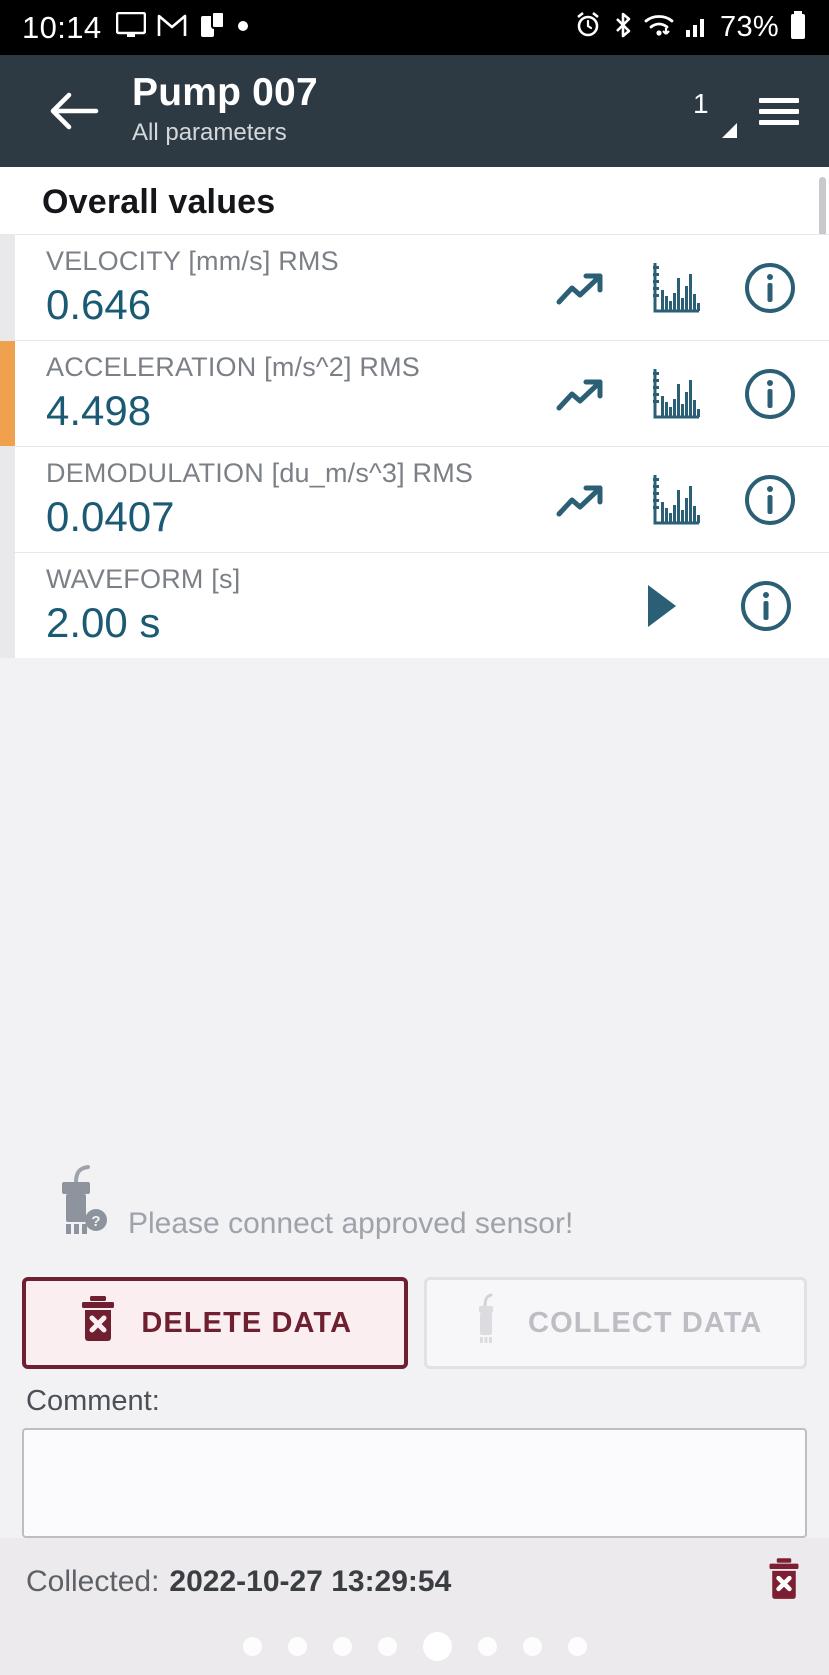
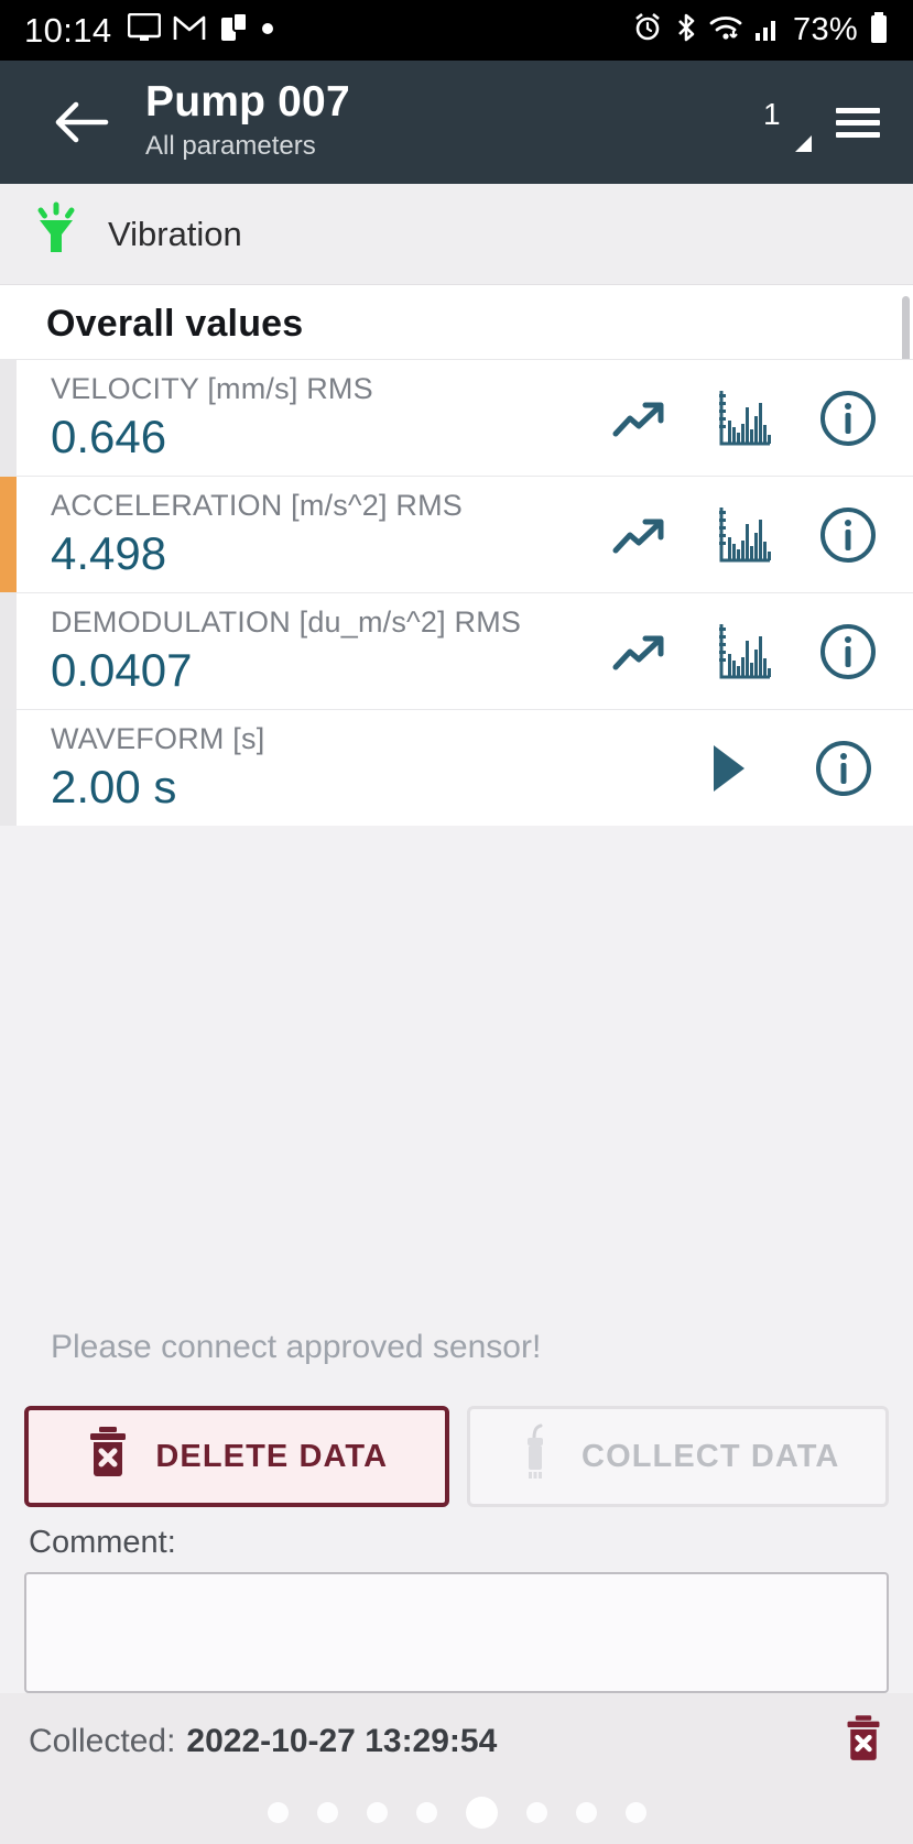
  10:14
  73%
  Pump 007
  All parameters
  1
+ Vibration
  Overall values
  VELOCITY [mm/s] RMS
  0.646
  ACCELERATION [m/s^2] RMS
  4.498
- DEMODULATION [du_m/s^3] RMS
+ DEMODULATION [du_m/s^2] RMS
  0.0407
  WAVEFORM [s]
  2.00 s
- ?
  Please connect approved sensor!
  DELETE DATA
  COLLECT DATA
  Comment:
  Collected:
  2022-10-27 13:29:54
